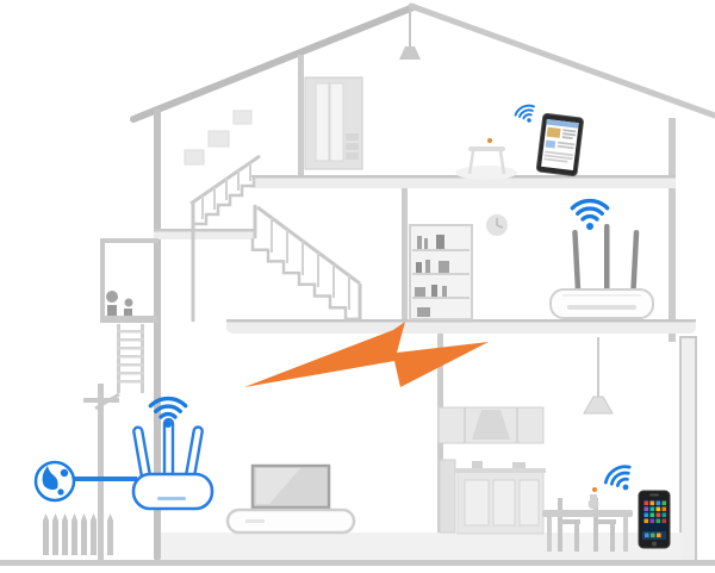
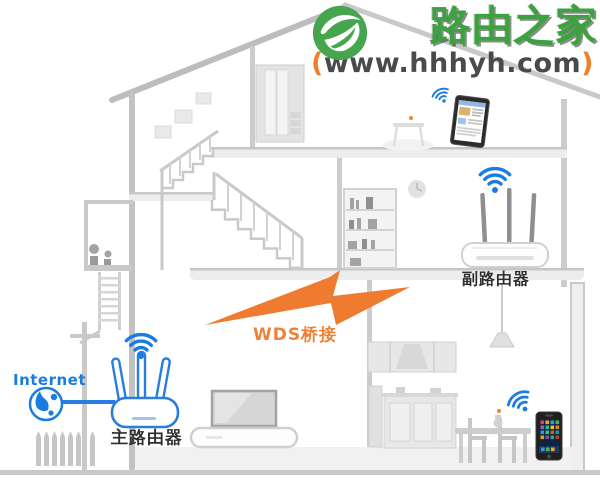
+ 路由之家
+ (www.hhhyh.com)
+ Internet
+ 主路由器
+ 副路由器
+ WDS桥接
